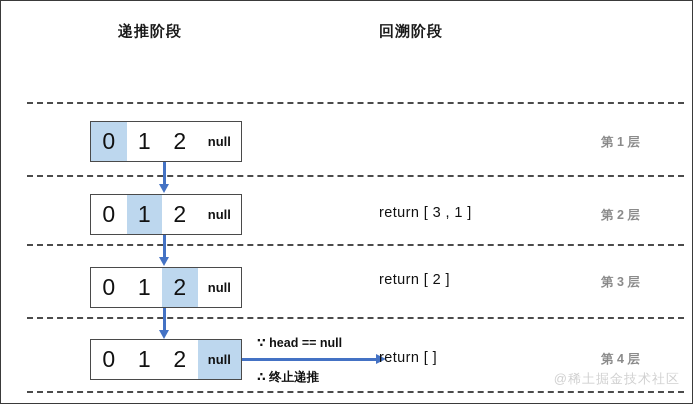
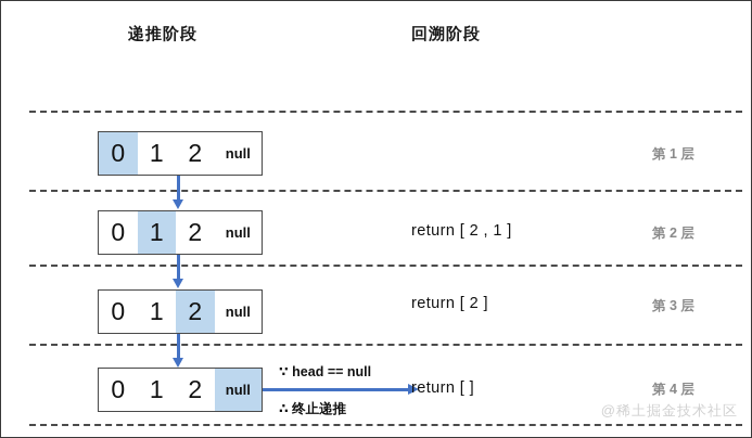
  递推阶段
  回溯阶段
  0
  1
  2
  null
  第 1 层
  0
  1
  2
  null
- return [ 3 , 1 ]
+ return [ 2 , 1 ]
  第 2 层
  0
  1
  2
  null
  return [ 2 ]
  第 3 层
  0
  1
  2
  null
  ∵ head == null
  ∴ 终止递推
  return [ ]
  第 4 层
  @稀土掘金技术社区
